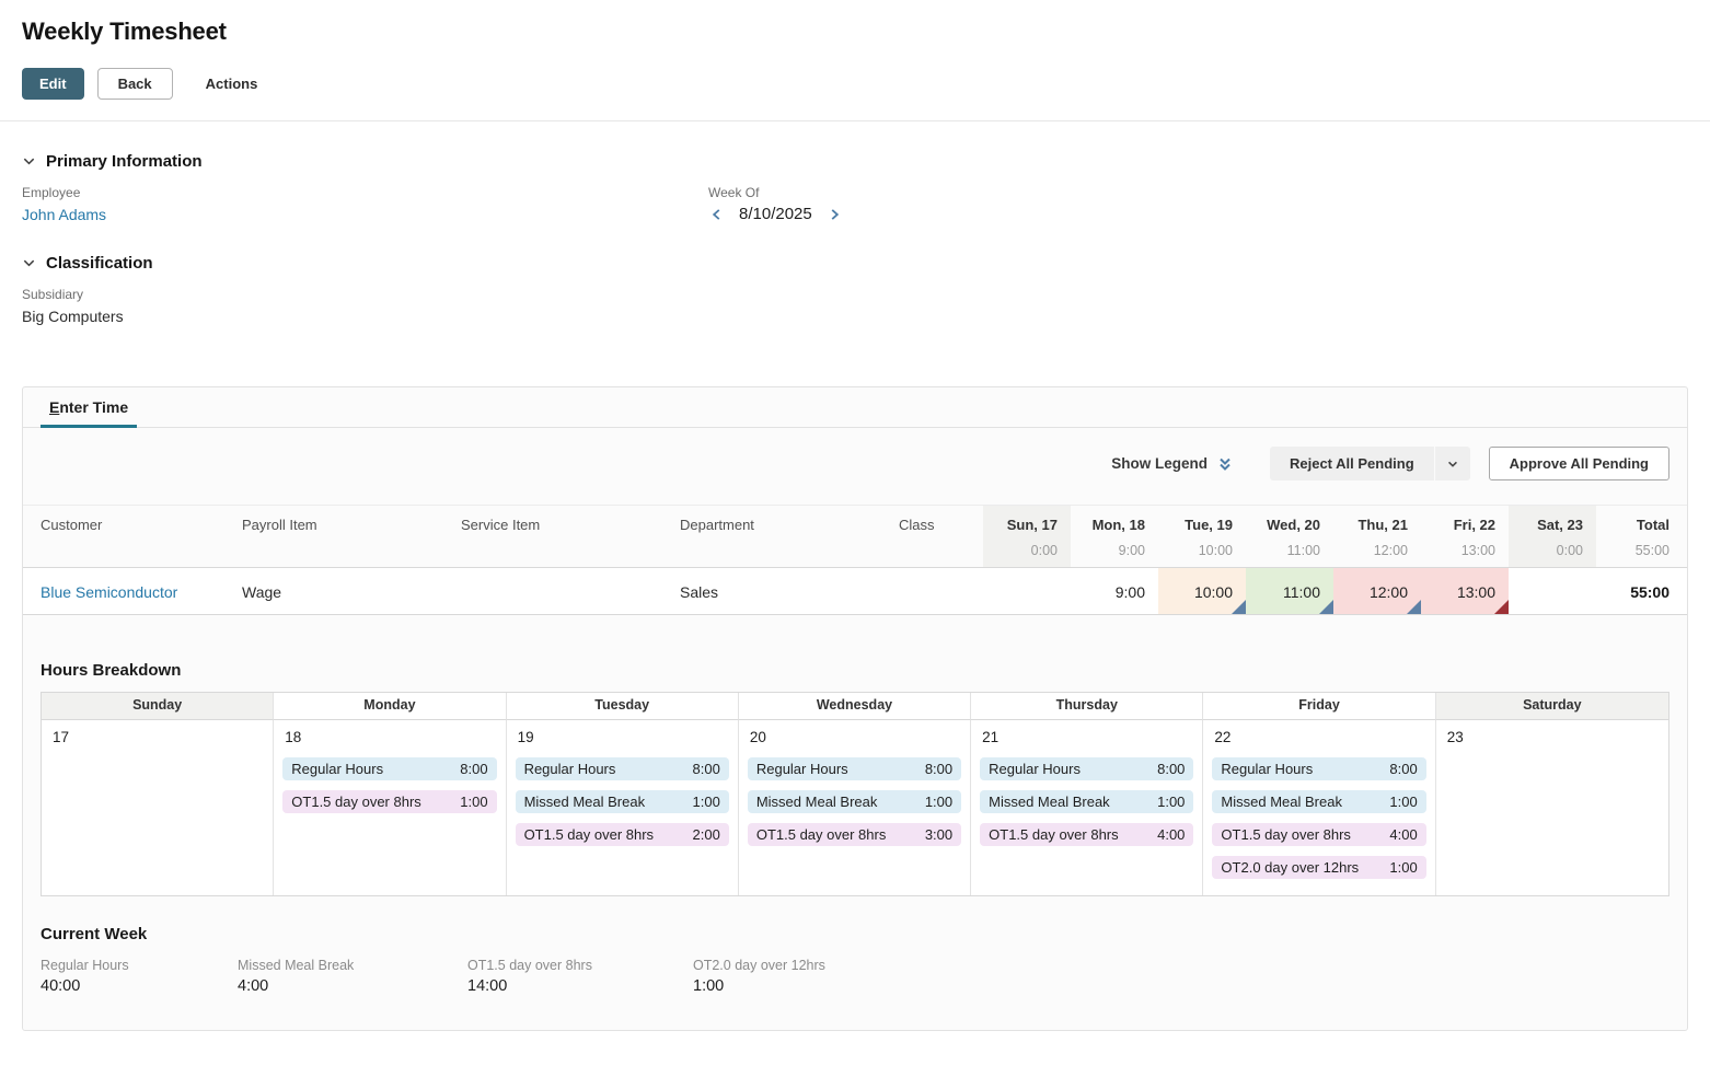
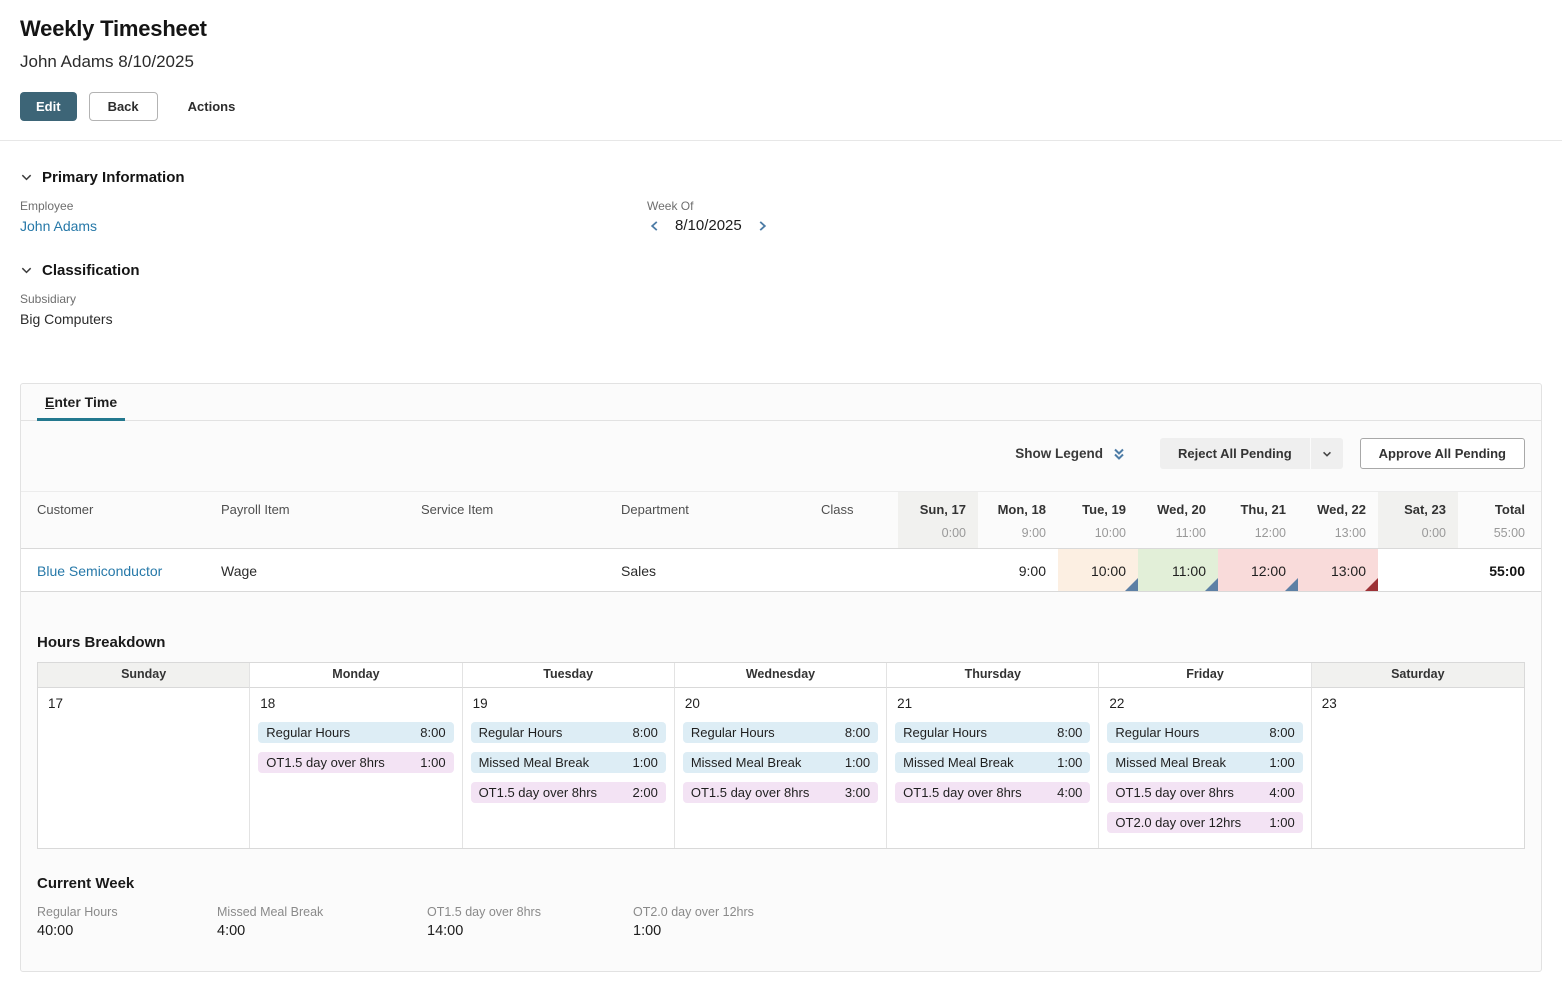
  Weekly Timesheet
+ John Adams 8/10/2025
  Edit
  Back
  Actions
  Primary Information
  Employee
  John Adams
  Week Of
  8/10/2025
  Classification
  Subsidiary
  Big Computers
  Enter Time
  Show Legend
  Reject All Pending
  Approve All Pending
  Customer
  Payroll Item
  Service Item
  Department
  Class
  Sun, 17
  Mon, 18
  Tue, 19
  Wed, 20
  Thu, 21
- Fri, 22
+ Wed, 22
  Sat, 23
  Total
  0:00
  9:00
  10:00
  11:00
  12:00
  13:00
  0:00
  55:00
  Blue Semiconductor
  Wage
  Sales
  9:00
  10:00
  11:00
  12:00
  13:00
  55:00
  Hours Breakdown
  Sunday
  Monday
  Tuesday
  Wednesday
  Thursday
  Friday
  Saturday
  17
  18
  Regular Hours
  8:00
  OT1.5 day over 8hrs
  1:00
  19
  Regular Hours
  8:00
  Missed Meal Break
  1:00
  OT1.5 day over 8hrs
  2:00
  20
  Regular Hours
  8:00
  Missed Meal Break
  1:00
  OT1.5 day over 8hrs
  3:00
  21
  Regular Hours
  8:00
  Missed Meal Break
  1:00
  OT1.5 day over 8hrs
  4:00
  22
  Regular Hours
  8:00
  Missed Meal Break
  1:00
  OT1.5 day over 8hrs
  4:00
  OT2.0 day over 12hrs
  1:00
  23
  Current Week
  Regular Hours
  40:00
  Missed Meal Break
  4:00
  OT1.5 day over 8hrs
  14:00
  OT2.0 day over 12hrs
  1:00
